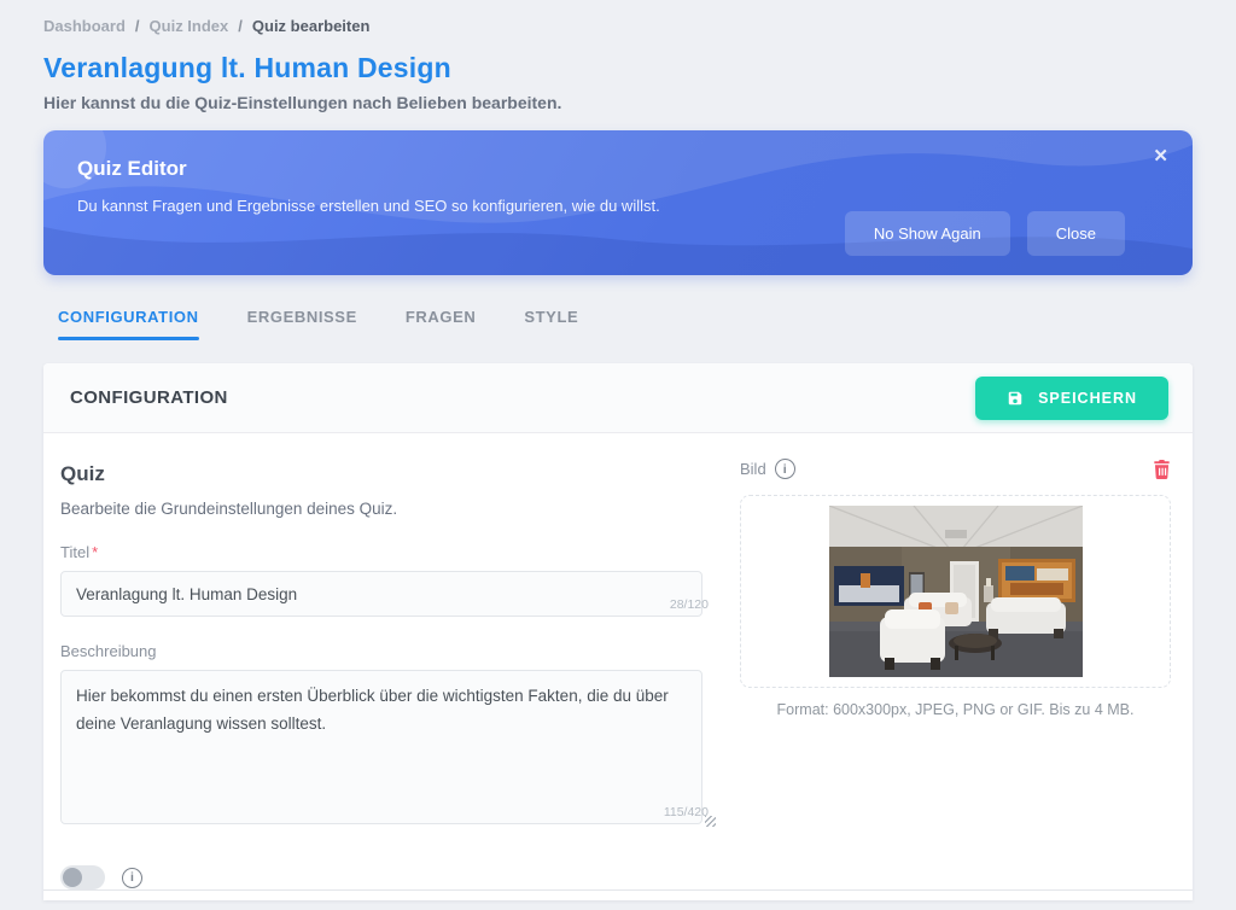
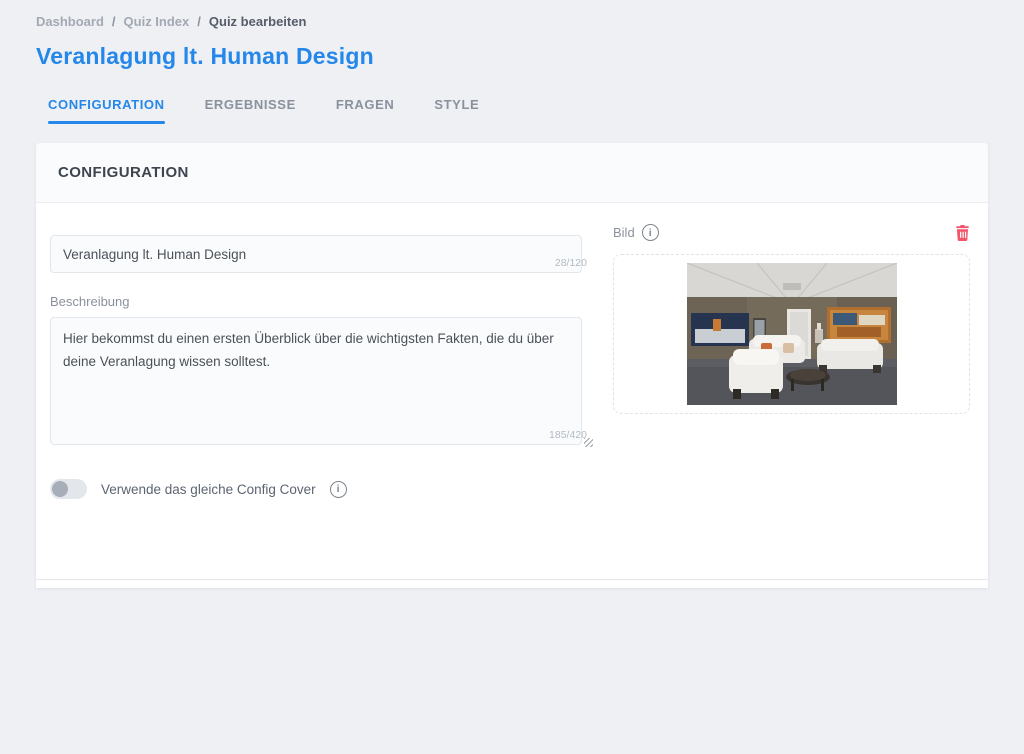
  Dashboard
  /
  Quiz Index
  /
  Quiz bearbeiten
  Veranlagung lt. Human Design
- Hier kannst du die Quiz-Einstellungen nach Belieben bearbeiten.
- Quiz Editor
- Du kannst Fragen und Ergebnisse erstellen und SEO so konfigurieren, wie du willst.
- ✕
- No Show Again
- Close
  CONFIGURATION
  ERGEBNISSE
  FRAGEN
  STYLE
  CONFIGURATION
- SPEICHERN
- Quiz
- Bearbeite die Grundeinstellungen deines Quiz.
- Titel *
  Veranlagung lt. Human Design
  28/120
  Beschreibung
- 115/420
+ 185/420
+ Verwende das gleiche Config Cover
  i
  Bild
  i
- Format: 600x300px, JPEG, PNG or GIF. Bis zu 4 MB.
